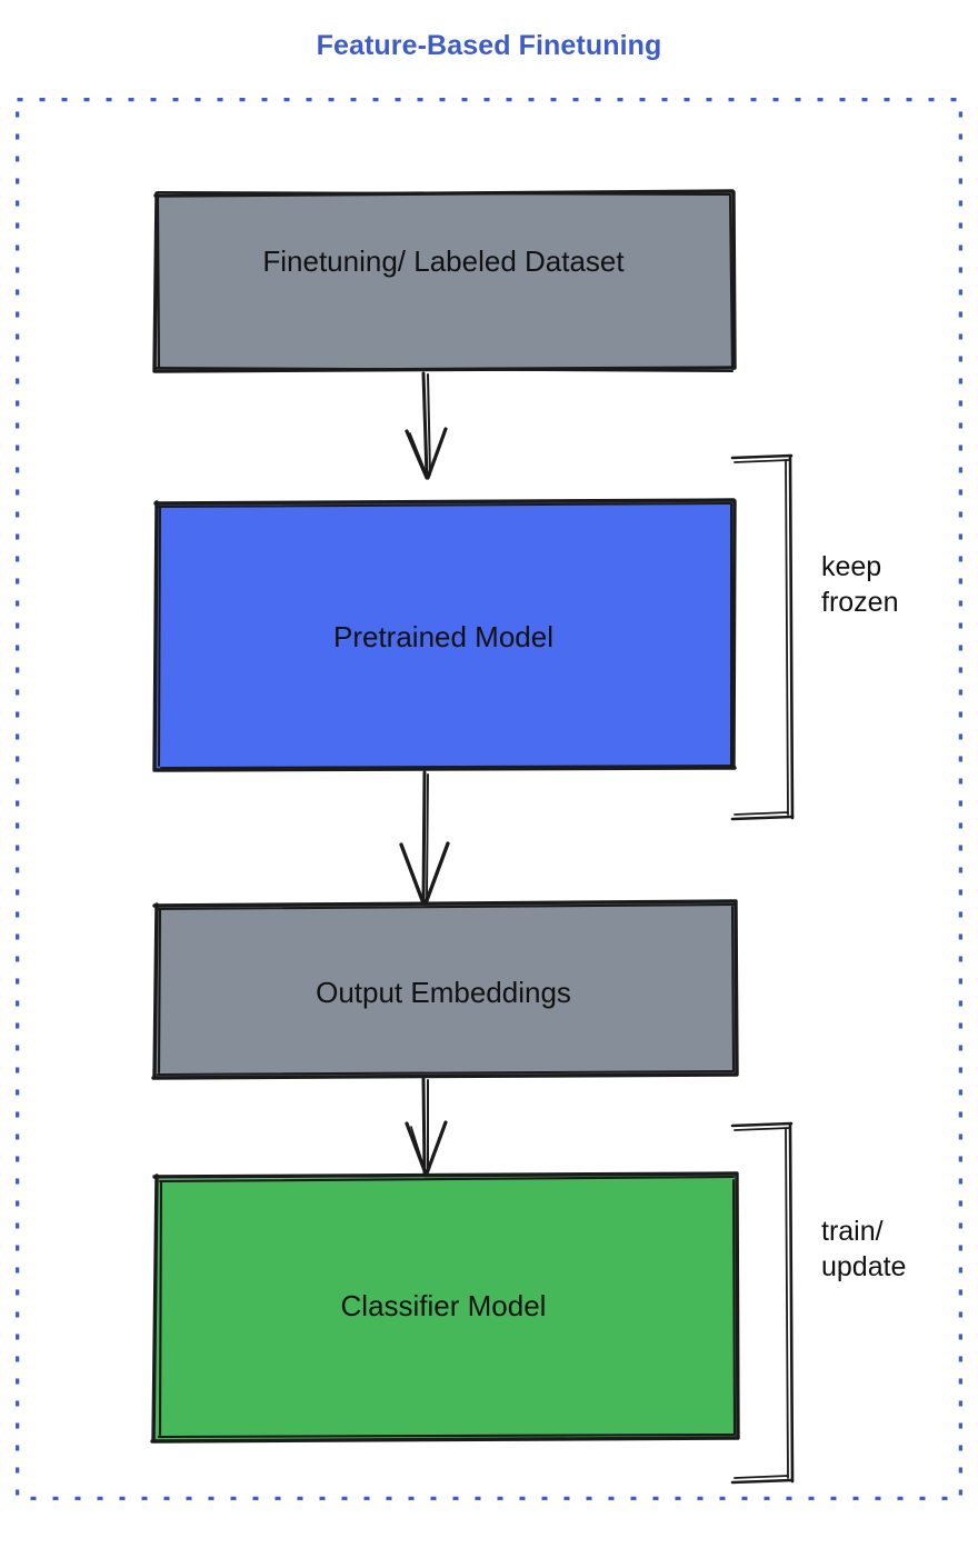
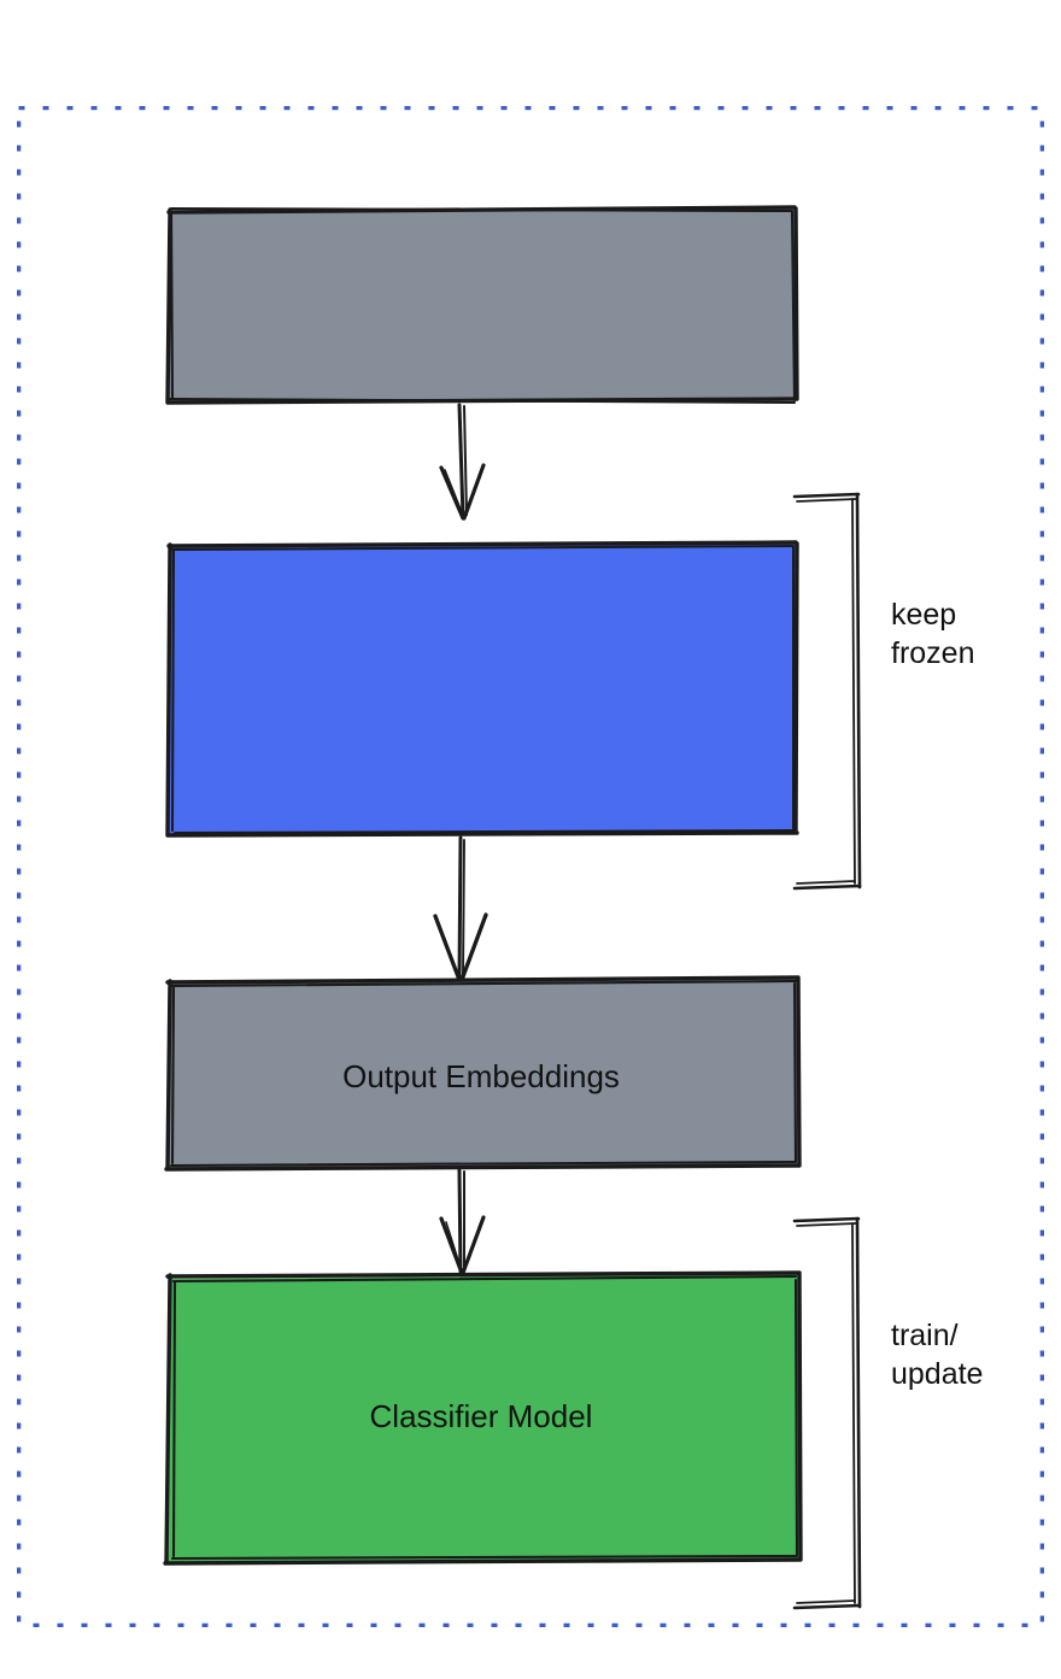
- Feature-Based Finetuning
- Finetuning/ Labeled Dataset
- Pretrained Model
  Output Embeddings
  Classifier Model
  keep
  frozen
  train/
  update
